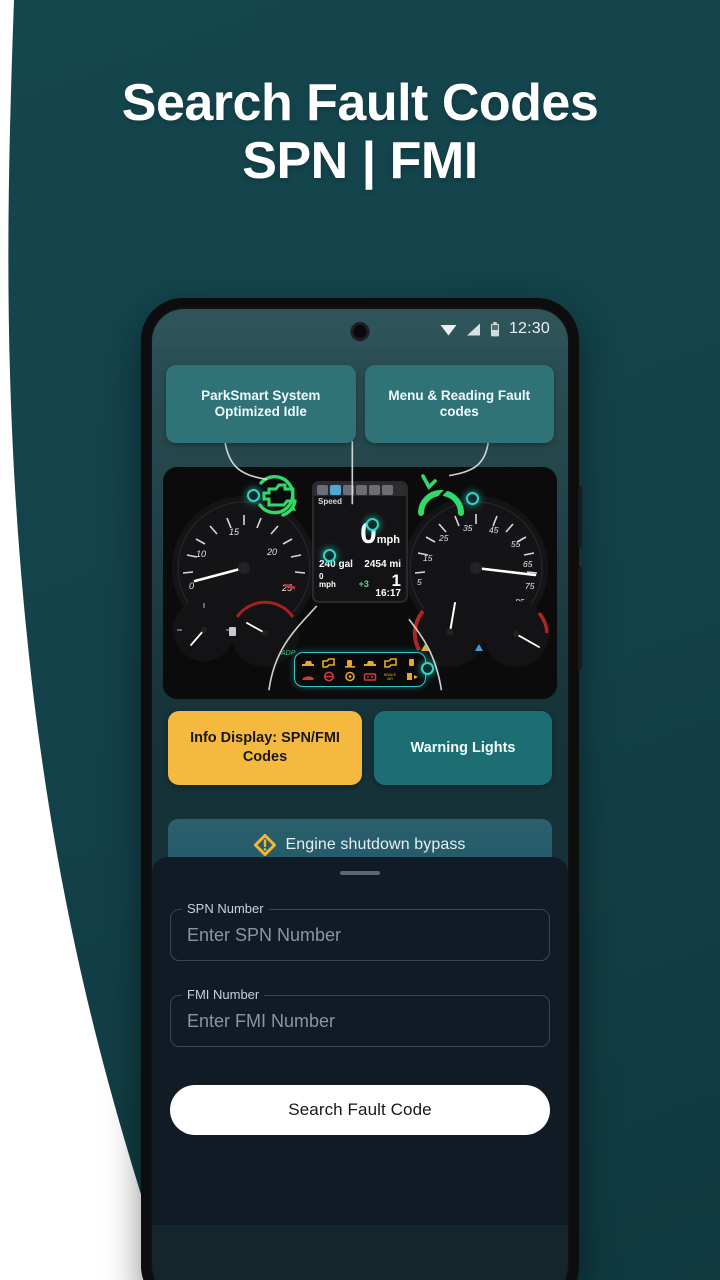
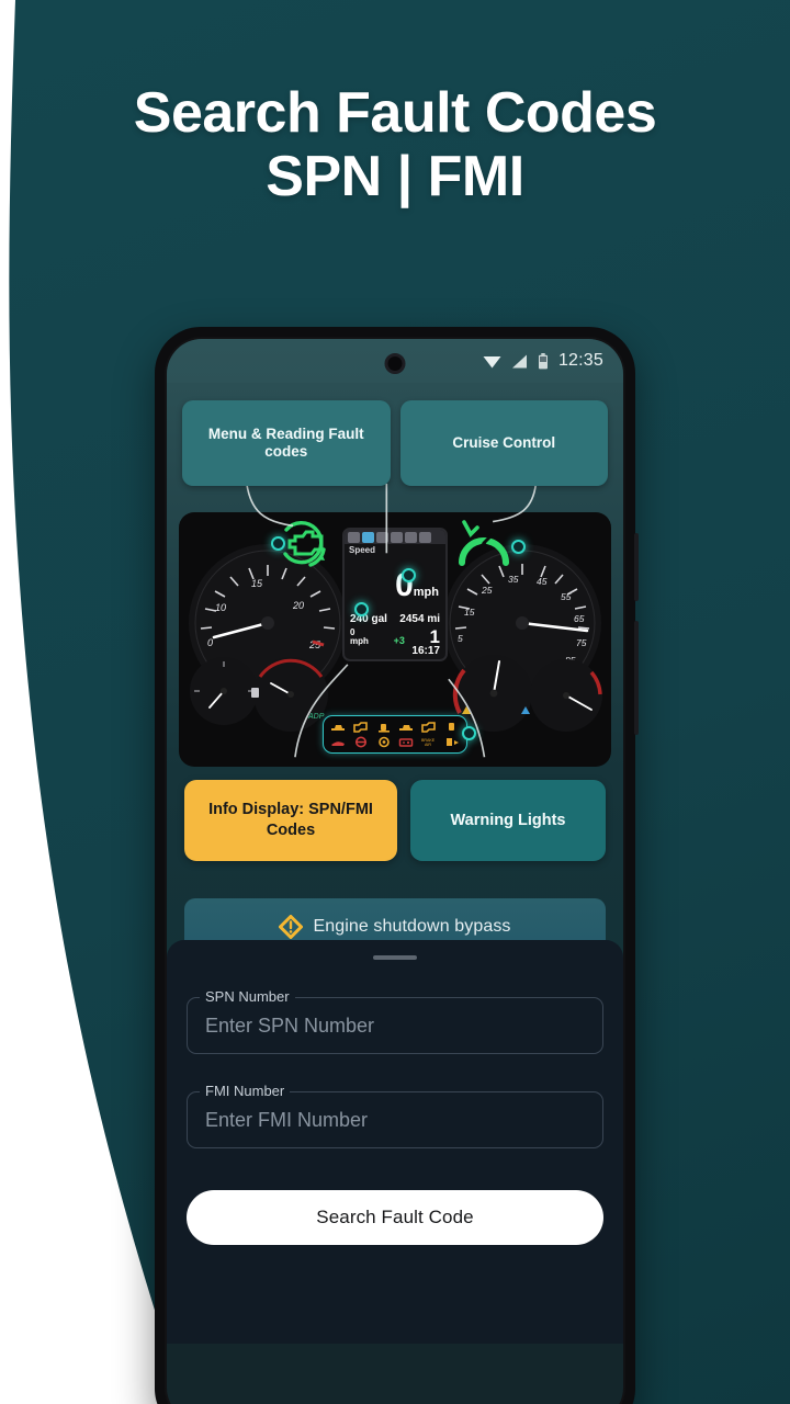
  Search Fault Codes
  SPN | FMI
- 12:30
+ 12:35
- ParkSmart System Optimized Idle
  Menu & Reading Fault codes
+ Cruise Control
  0
  10
  15
  20
  25
  5
  15
  25
  35
  45
  55
  65
  75
  Speed
  0mph
  240 gal
  2454 mi
  0
  mph
  +3
  1
  16:17
  Info Display: SPN/FMI Codes
  Warning Lights
  Engine shutdown bypass
  SPN Number
  Enter SPN Number
  FMI Number
  Enter FMI Number
  Search Fault Code
